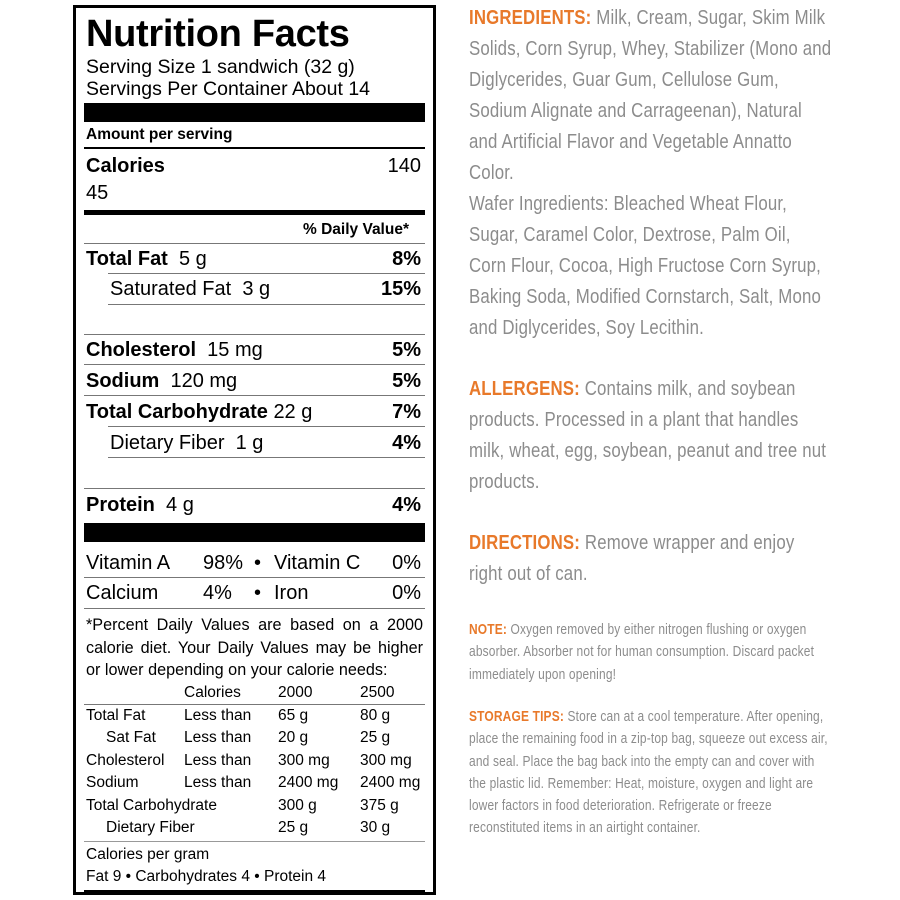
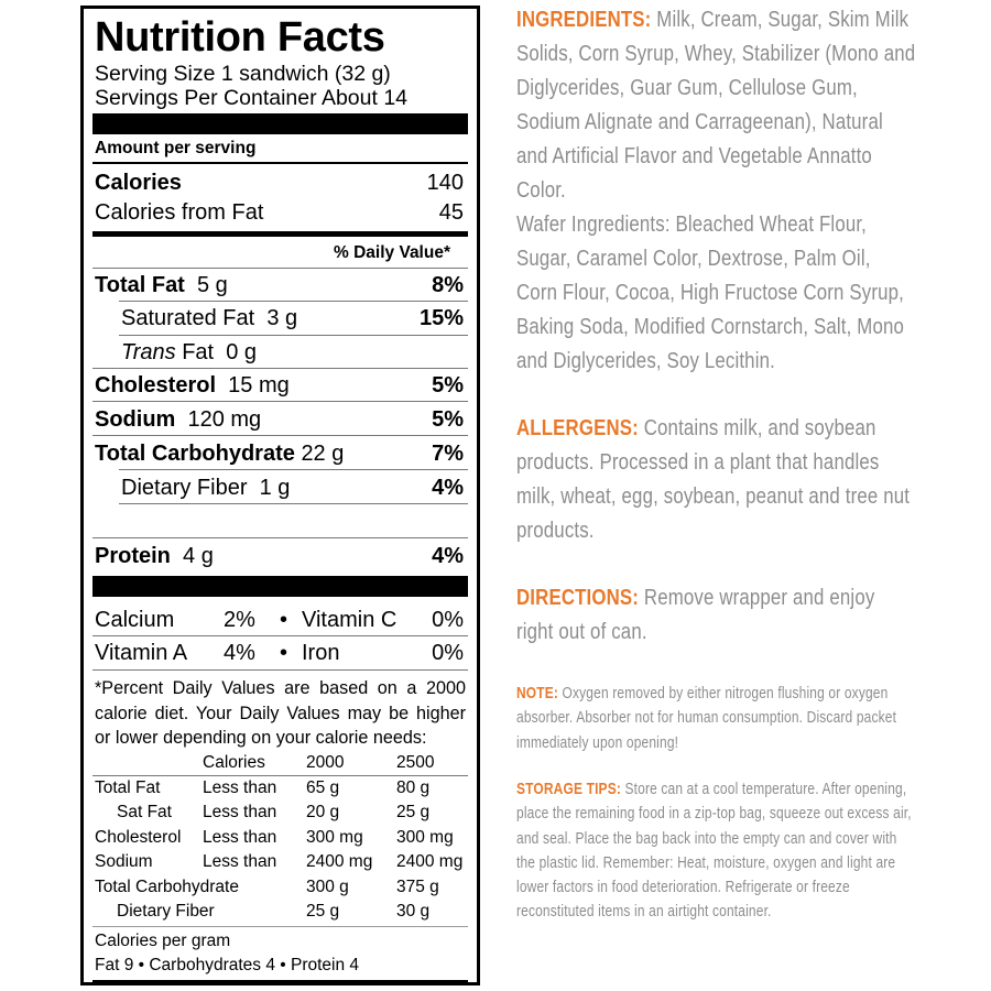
  Nutrition Facts
  Serving Size 1 sandwich (32 g)
  Servings Per Container About 14
  Amount per serving
  Calories
  140
+ Calories from Fat
  45
  % Daily Value*
  Total Fat 5 g
  8%
  Saturated Fat 3 g
  15%
+ Trans Fat 0 g
  Cholesterol 15 mg
  5%
  Sodium 120 mg
  5%
  Total Carbohydrate 22 g
  7%
  Dietary Fiber 1 g
  4%
  Protein 4 g
  4%
- Vitamin A
+ Calcium
- 98%
+ 2%
  •
  Vitamin C
  0%
- Calcium
+ Vitamin A
  4%
  •
  Iron
  0%
  *Percent Daily Values are based on a 2000
  calorie diet. Your Daily Values may be higher
  or lower depending on your calorie needs:
  Calories
  2000
  2500
  Total Fat
  Less than
  65 g
  80 g
  Sat Fat
  Less than
  20 g
  25 g
  Cholesterol
  Less than
  300 mg
  300 mg
  Sodium
  Less than
  2400 mg
  2400 mg
  Total Carbohydrate
  300 g
  375 g
  Dietary Fiber
  25 g
  30 g
  Calories per gram
  Fat 9 • Carbohydrates 4 • Protein 4
  INGREDIENTS: Milk, Cream, Sugar, Skim Milk Solids, Corn Syrup, Whey, Stabilizer (Mono and Diglycerides, Guar Gum, Cellulose Gum, Sodium Alignate and Carrageenan), Natural and Artificial Flavor and Vegetable Annatto Color.
  Wafer Ingredients: Bleached Wheat Flour, Sugar, Caramel Color, Dextrose, Palm Oil, Corn Flour, Cocoa, High Fructose Corn Syrup, Baking Soda, Modified Cornstarch, Salt, Mono and Diglycerides, Soy Lecithin.
  ALLERGENS: Contains milk, and soybean products. Processed in a plant that handles milk, wheat, egg, soybean, peanut and tree nut products.
  DIRECTIONS: Remove wrapper and enjoy right out of can.
  NOTE: Oxygen removed by either nitrogen flushing or oxygen absorber. Absorber not for human consumption. Discard packet immediately upon opening!
  STORAGE TIPS: Store can at a cool temperature. After opening, place the remaining food in a zip-top bag, squeeze out excess air, and seal. Place the bag back into the empty can and cover with the plastic lid. Remember: Heat, moisture, oxygen and light are lower factors in food deterioration. Refrigerate or freeze reconstituted items in an airtight container.
